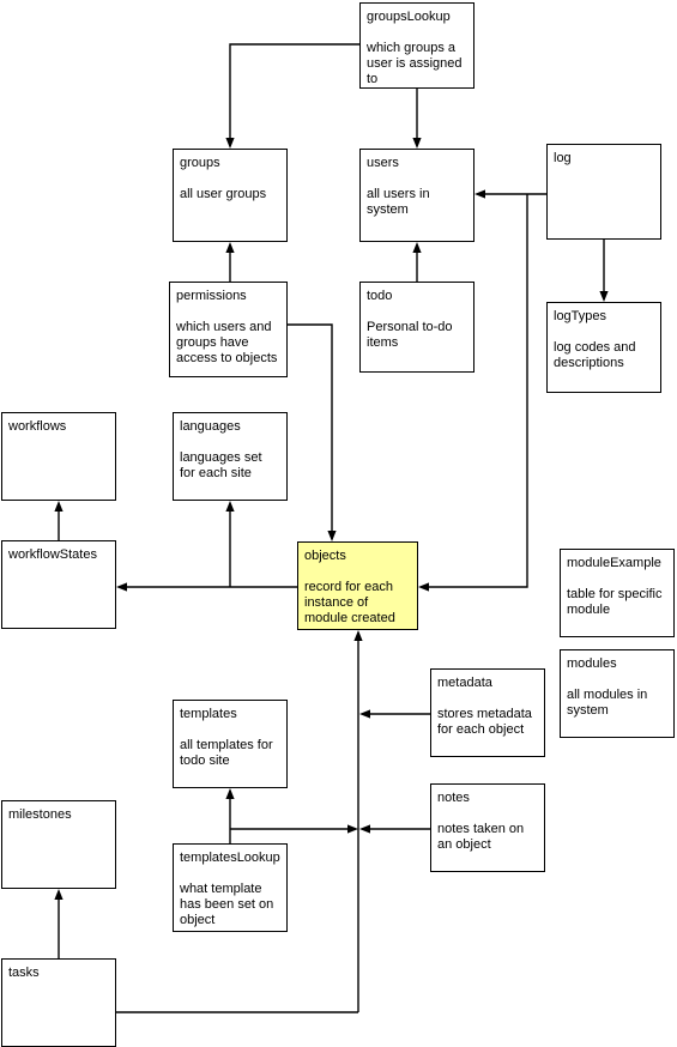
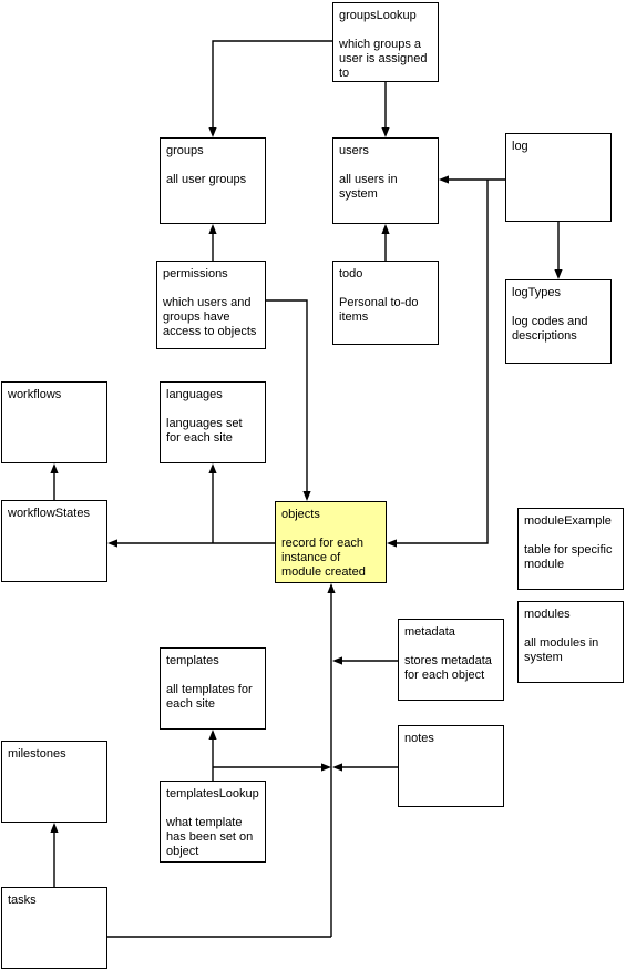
  groupsLookup
  which groups a user is assigned to
  groups
  all user groups
  users
  all users in system
  log
  permissions
  which users and groups have access to objects
  todo
  Personal to-do items
  logTypes
  log codes and descriptions
  workflows
  languages
  languages set for each site
  workflowStates
  objects
  record for each instance of module created
  moduleExample
  table for specific module
  modules
  all modules in system
  metadata
  stores metadata for each object
  templates
- all templates for todo site
+ all templates for each site
  notes
- notes taken on an object
  milestones
  templatesLookup
  what template has been set on object
  tasks
